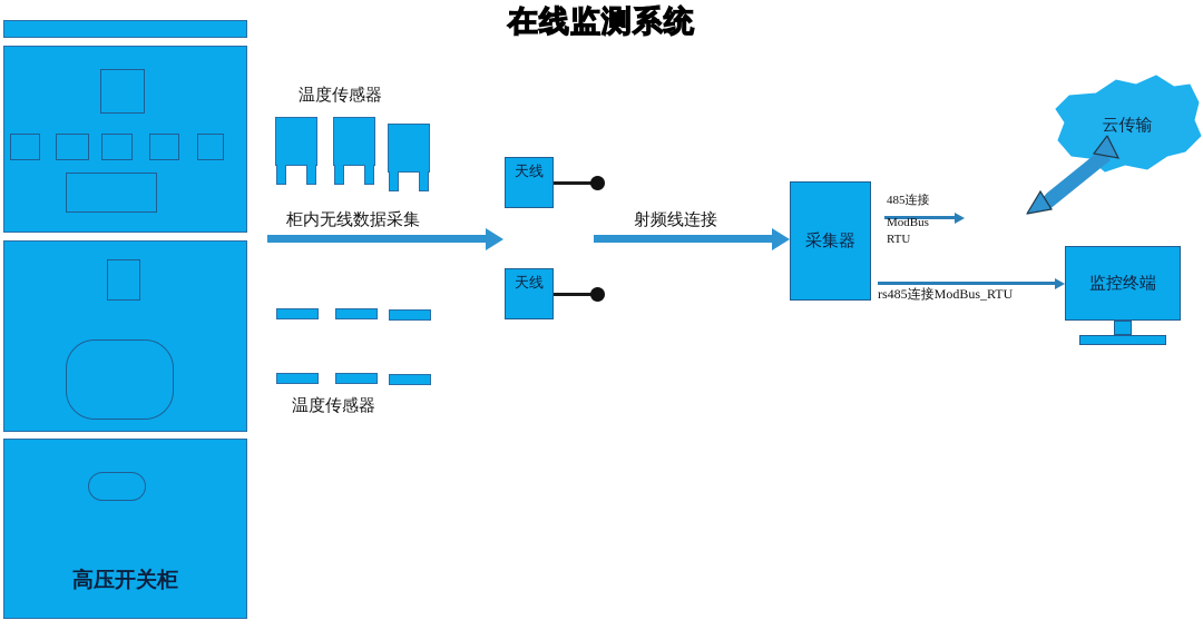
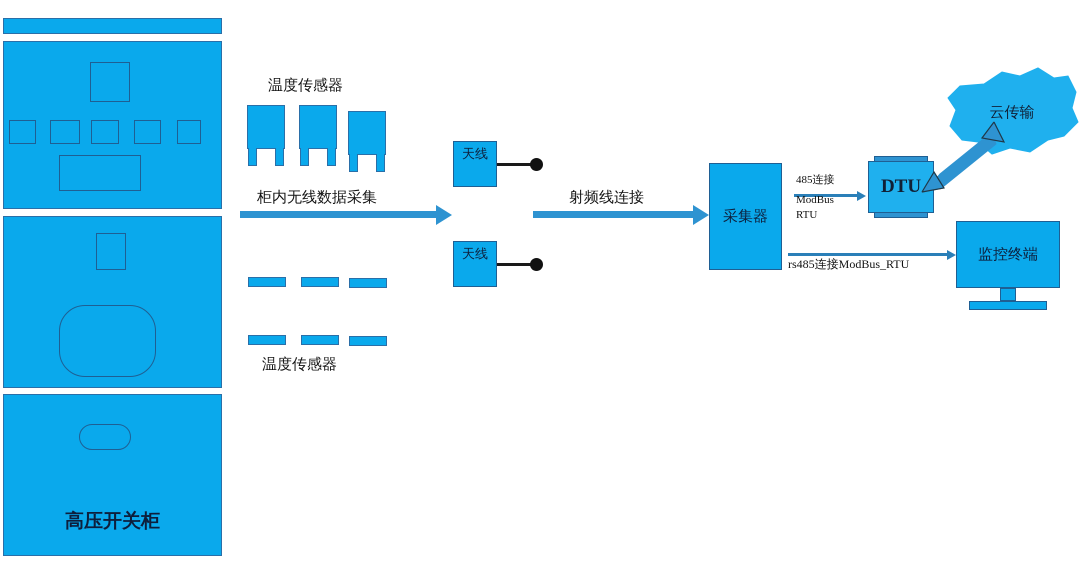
- 在线监测系统
  高压开关柜
  温度传感器
  柜内无线数据采集
  温度传感器
  天线
  天线
  射频线连接
  采集器
  485连接
  ModBus
  RTU
  rs485连接ModBus_RTU
+ DTU
  云传输
  监控终端
